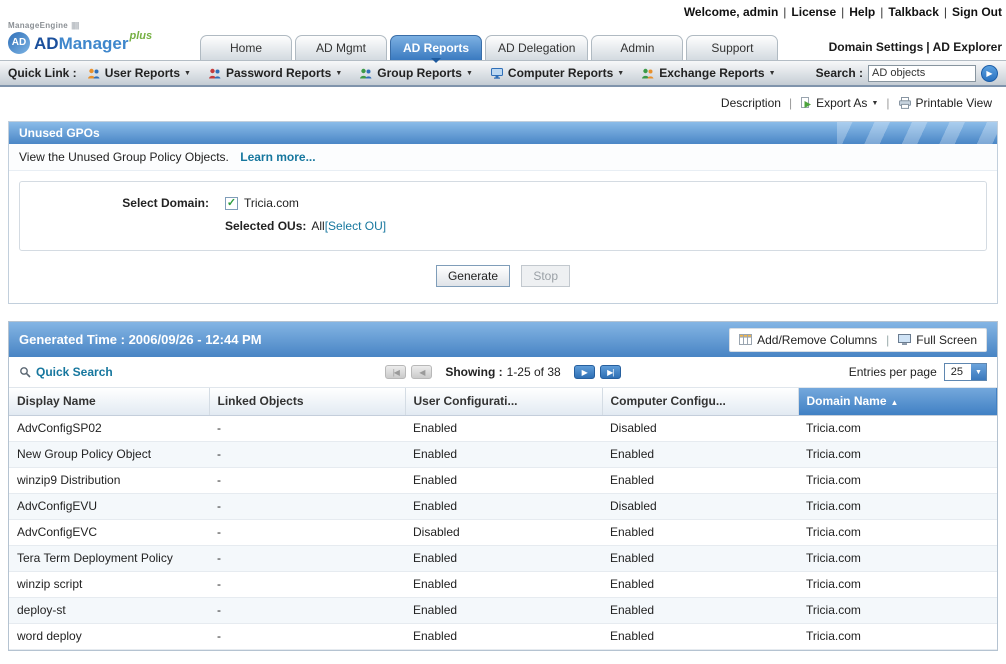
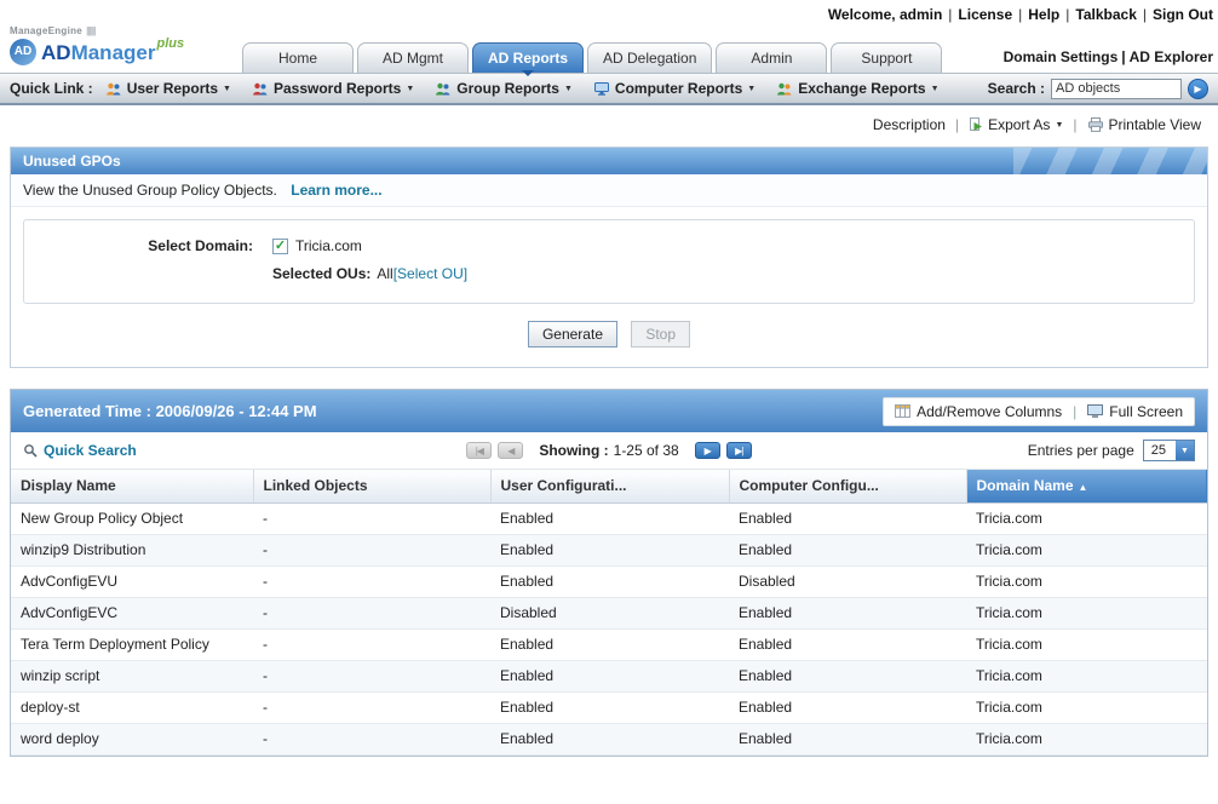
  Welcome, admin
  License
  Help
  Talkback
  Sign Out
  ManageEngine ||||||
  AD
  AD
  Manager
  plus
  Home
  AD Mgmt
  AD Reports
  AD Delegation
  Admin
  Support
  Domain Settings AD Explorer
  Quick Link :
  User Reports
  Password Reports
  Group Reports
  Computer Reports
  Exchange Reports
  Search :
  AD objects
  ▶
  Description
  Export As
  Printable View
  Unused GPOs
  View the Unused Group Policy Objects. Learn more...
  Select Domain:
  ✓
  Tricia.com
  Selected OUs:
  All
  [Select OU]
  Generate Stop
  Generated Time : 2006/09/26 - 12:44 PM
  Add/Remove Columns
  Full Screen
  Quick Search
  |◀
  ◀
  Showing : 1-25 of 38
  ▶
  ▶|
  Entries per page
  25
  Display Name	Linked Objects	User Configurati...	Computer Configu...	Domain Name ▲
- AdvConfigSP02	-	Enabled	Disabled	Tricia.com
  New Group Policy Object	-	Enabled	Enabled	Tricia.com
  winzip9 Distribution	-	Enabled	Enabled	Tricia.com
  AdvConfigEVU	-	Enabled	Disabled	Tricia.com
  AdvConfigEVC	-	Disabled	Enabled	Tricia.com
  Tera Term Deployment Policy	-	Enabled	Enabled	Tricia.com
  winzip script	-	Enabled	Enabled	Tricia.com
  deploy-st	-	Enabled	Enabled	Tricia.com
  word deploy	-	Enabled	Enabled	Tricia.com
